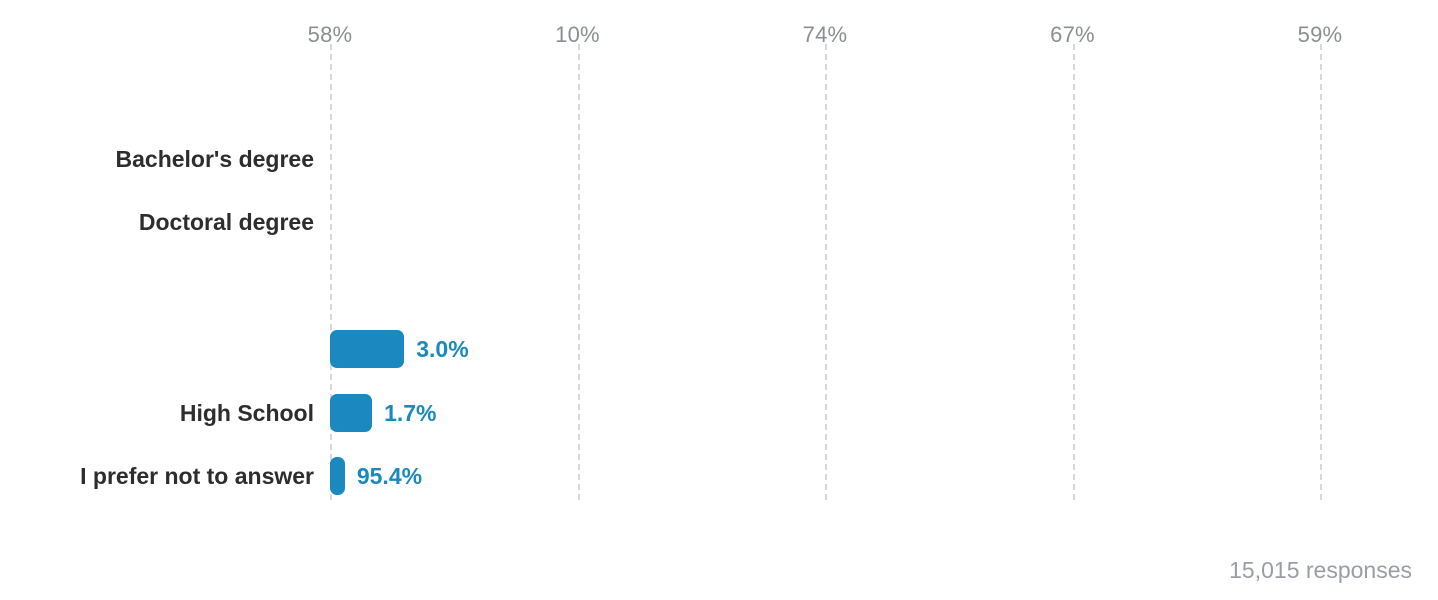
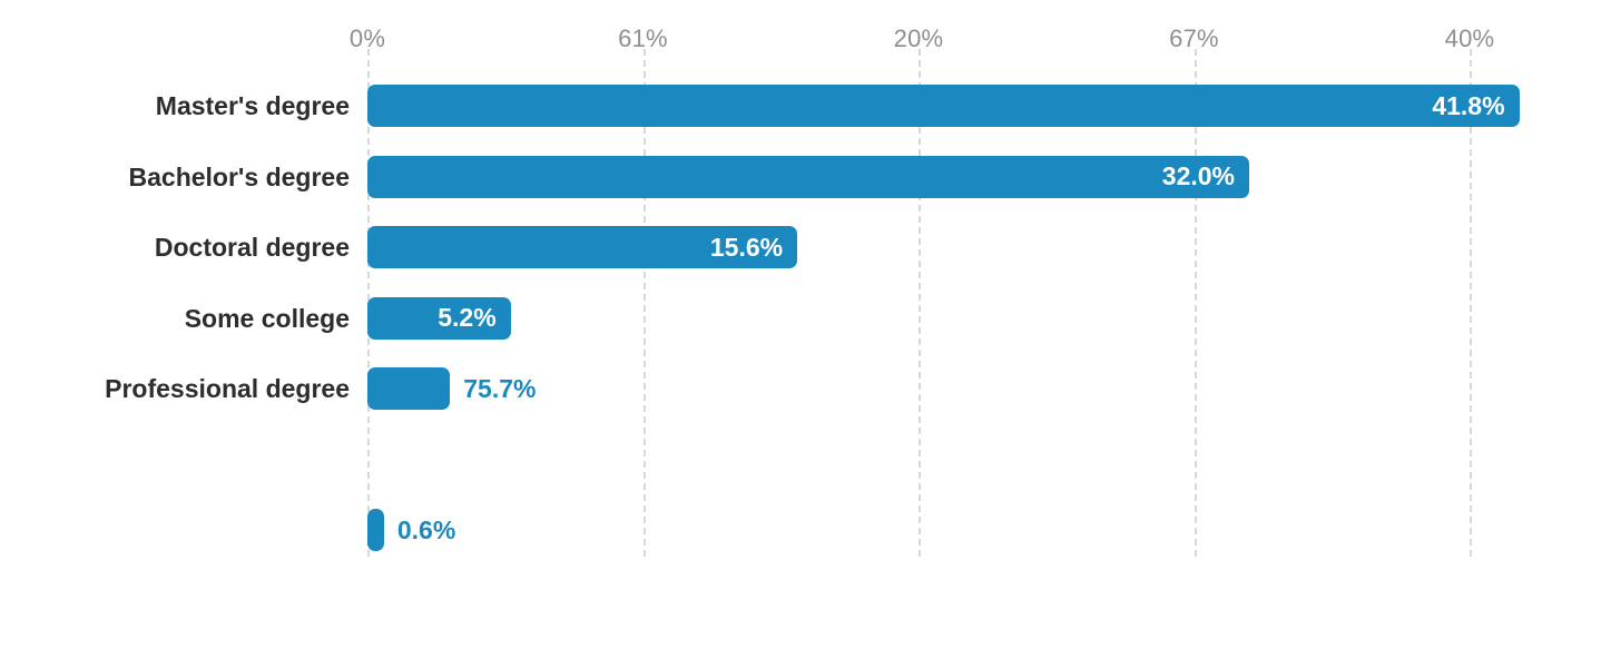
- 58%
+ 0%
- 10%
+ 61%
- 74%
+ 20%
  67%
- 59%
+ 40%
+ Master's degree
+ 41.8%
  Bachelor's degree
+ 32.0%
  Doctoral degree
+ 15.6%
+ Some college
+ 5.2%
+ Professional degree
- 3.0%
+ 75.7%
- High School
- 1.7%
- I prefer not to answer
- 95.4%
+ 0.6%
- 15,015 responses
